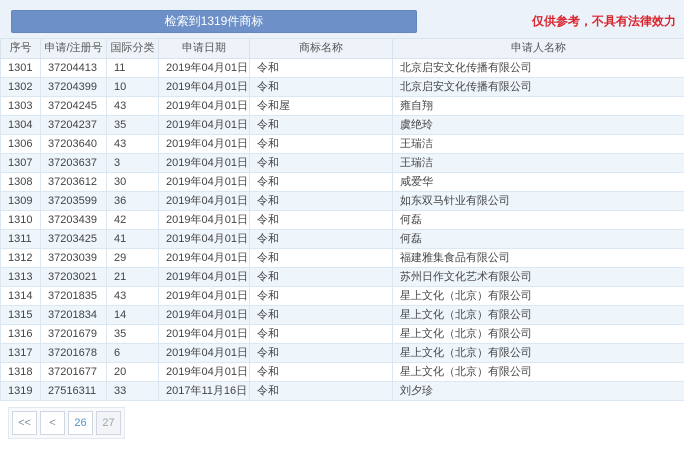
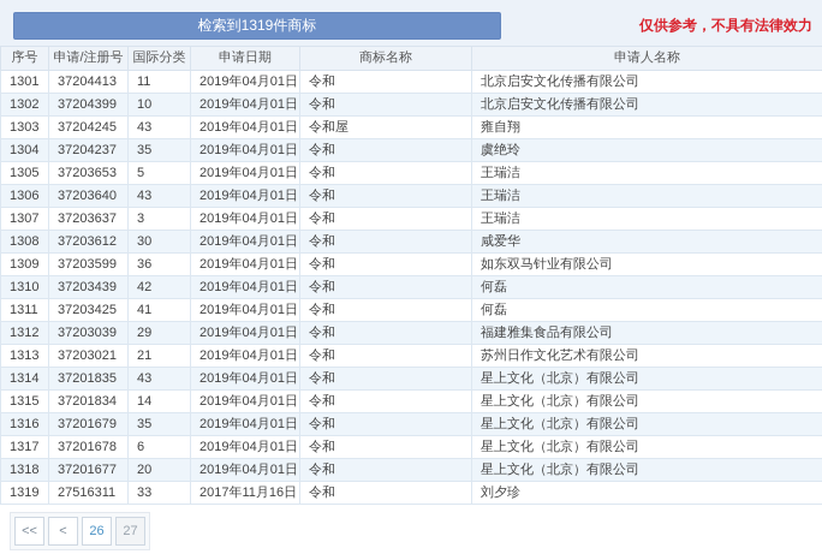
  检索到1319件商标
  仅供参考，不具有法律效力
  序号	申请/注册号	国际分类	申请日期	商标名称	申请人名称
  1301	37204413	11	2019年04月01日	令和	北京启安文化传播有限公司
  1302	37204399	10	2019年04月01日	令和	北京启安文化传播有限公司
  1303	37204245	43	2019年04月01日	令和屋	雍自翔
  1304	37204237	35	2019年04月01日	令和	虞绝玲
+ 1305	37203653	5	2019年04月01日	令和	王瑞洁
  1306	37203640	43	2019年04月01日	令和	王瑞洁
  1307	37203637	3	2019年04月01日	令和	王瑞洁
  1308	37203612	30	2019年04月01日	令和	咸爱华
  1309	37203599	36	2019年04月01日	令和	如东双马针业有限公司
  1310	37203439	42	2019年04月01日	令和	何磊
  1311	37203425	41	2019年04月01日	令和	何磊
  1312	37203039	29	2019年04月01日	令和	福建雅集食品有限公司
  1313	37203021	21	2019年04月01日	令和	苏州日作文化艺术有限公司
  1314	37201835	43	2019年04月01日	令和	星上文化（北京）有限公司
  1315	37201834	14	2019年04月01日	令和	星上文化（北京）有限公司
  1316	37201679	35	2019年04月01日	令和	星上文化（北京）有限公司
  1317	37201678	6	2019年04月01日	令和	星上文化（北京）有限公司
  1318	37201677	20	2019年04月01日	令和	星上文化（北京）有限公司
  1319	27516311	33	2017年11月16日	令和	刘夕珍
  <<
  <
  26
  27
